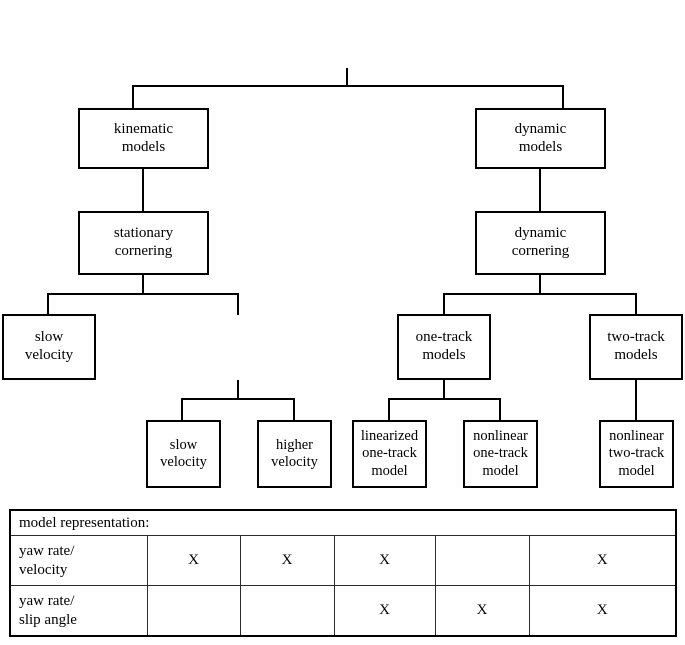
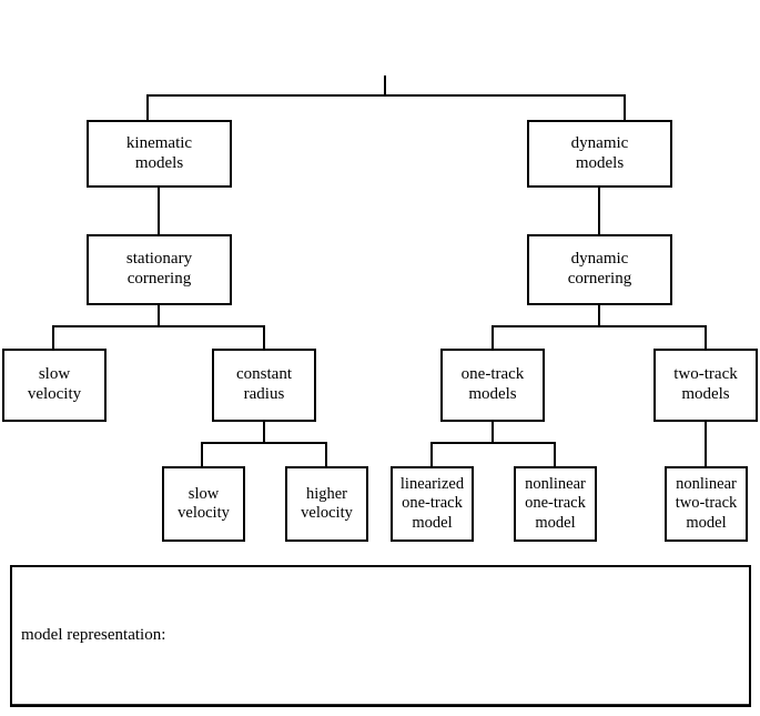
  kinematic
  models
  dynamic
  models
  stationary
  cornering
  dynamic
  cornering
  slow
  velocity
+ constant
+ radius
  one-track
  models
  two-track
  models
  slow
  velocity
  higher
  velocity
  linearized
  one-track
  model
  nonlinear
  one-track
  model
  nonlinear
  two-track
  model
  model representation:
- yaw rate/ velocity	X	X	X		X
- yaw rate/ slip angle			X	X	X
